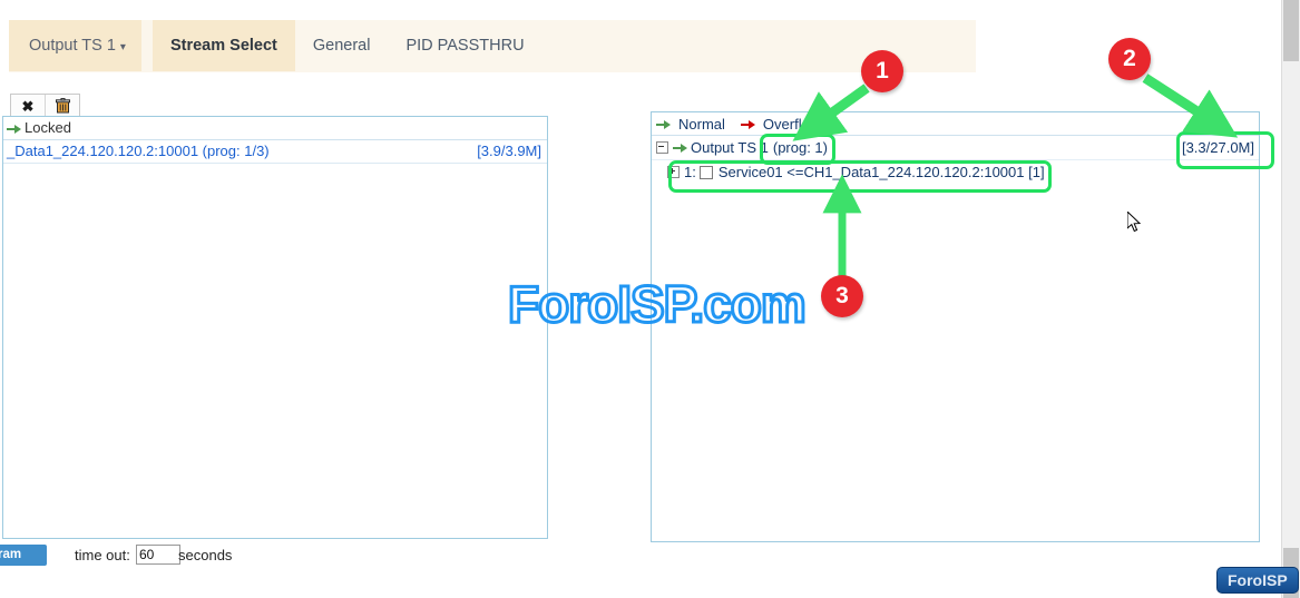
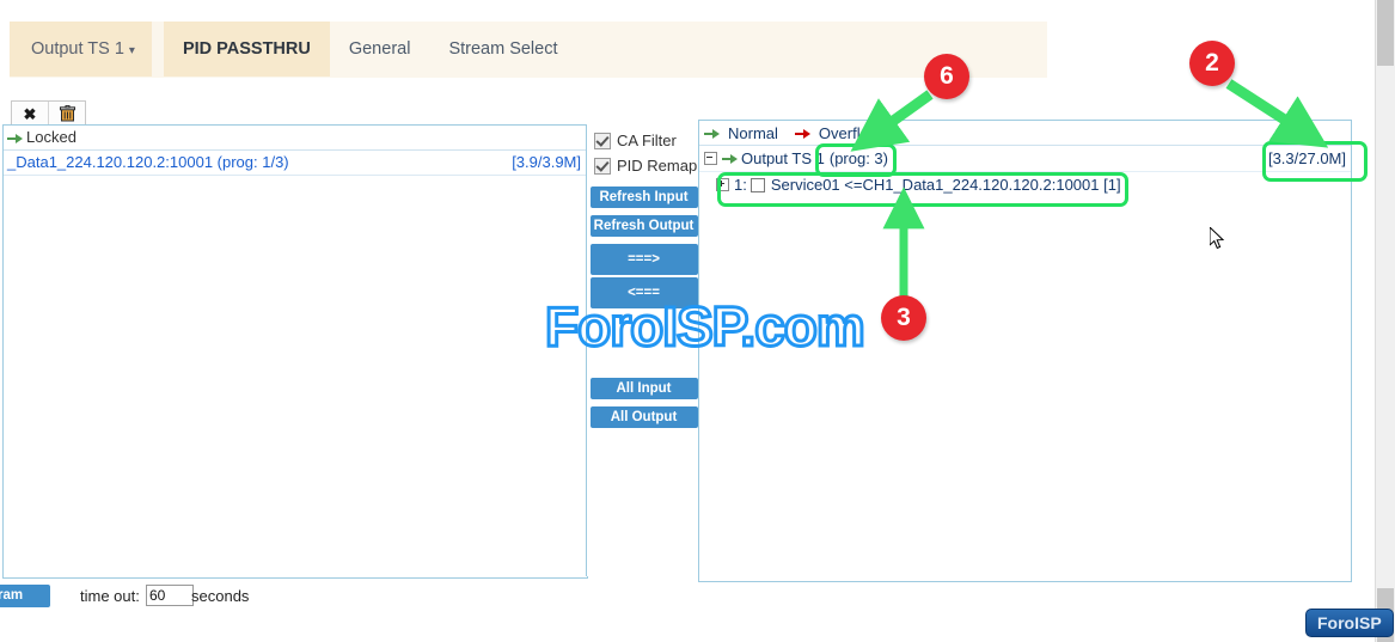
  Output TS 1
  ▾
- Stream Select
+ PID PASSTHRU
  General
- PID PASSTHRU
+ Stream Select
  ✖
  Locked
  _Data1_224.120.120.2:10001 (prog: 1/3)
  [3.9/3.9M]
+ CA Filter
+ PID Remap
+ Refresh Input
+ Refresh Output
+ ===>
+ <===
+ All Input
+ All Output
  Normal
  Overflow
  Output TS 1
- (prog: 1)
+ (prog: 3)
  [3.3/27.0M]
  1:
  Service01 <=CH1_Data1_224.120.120.2:10001 [1]
  ForoISP.com
- 1
+ 6
  2
  3
  ram
  time out:
  60
  seconds
  ForoISP
